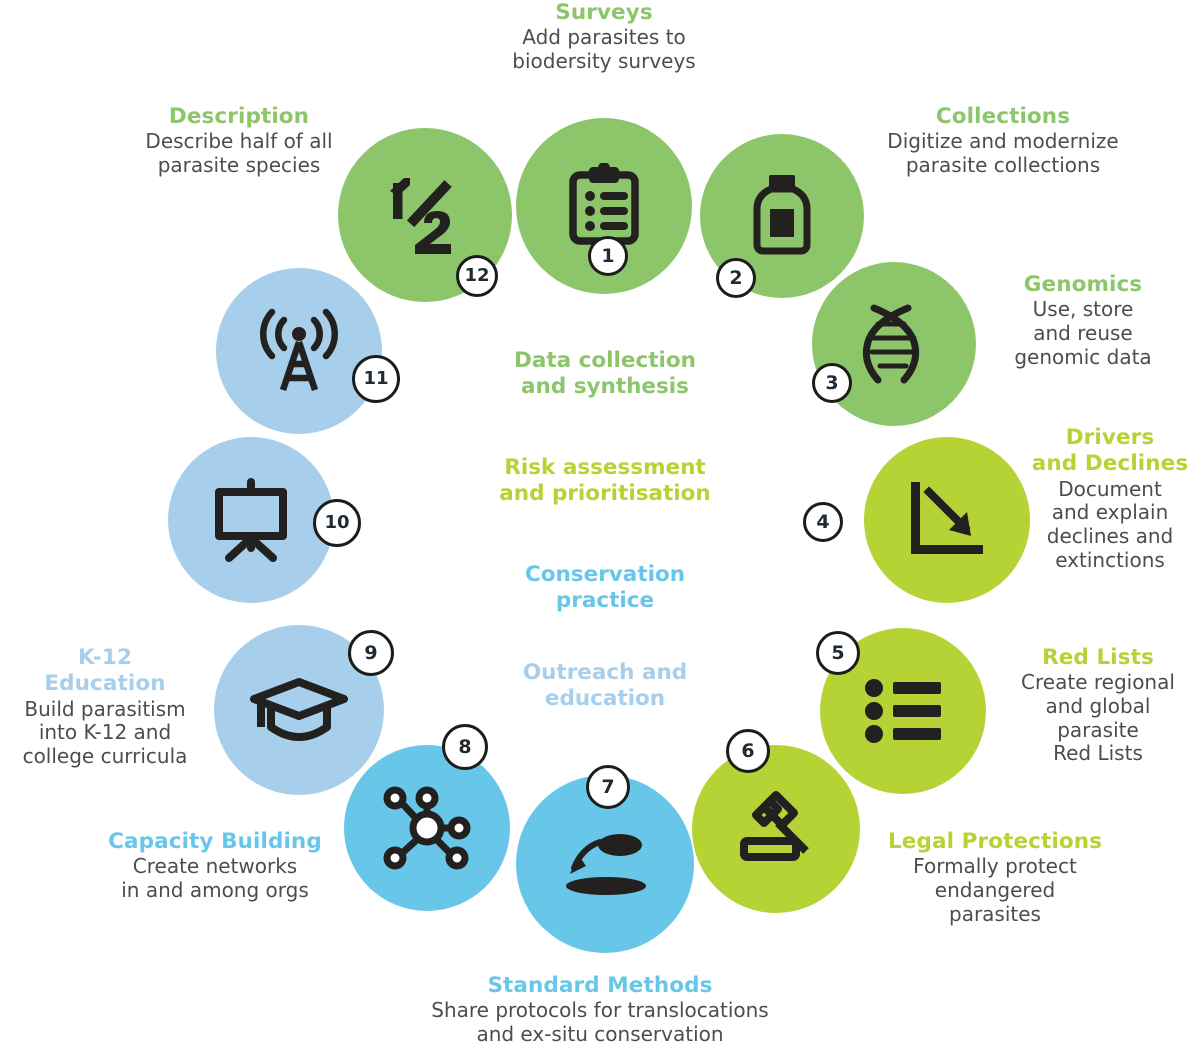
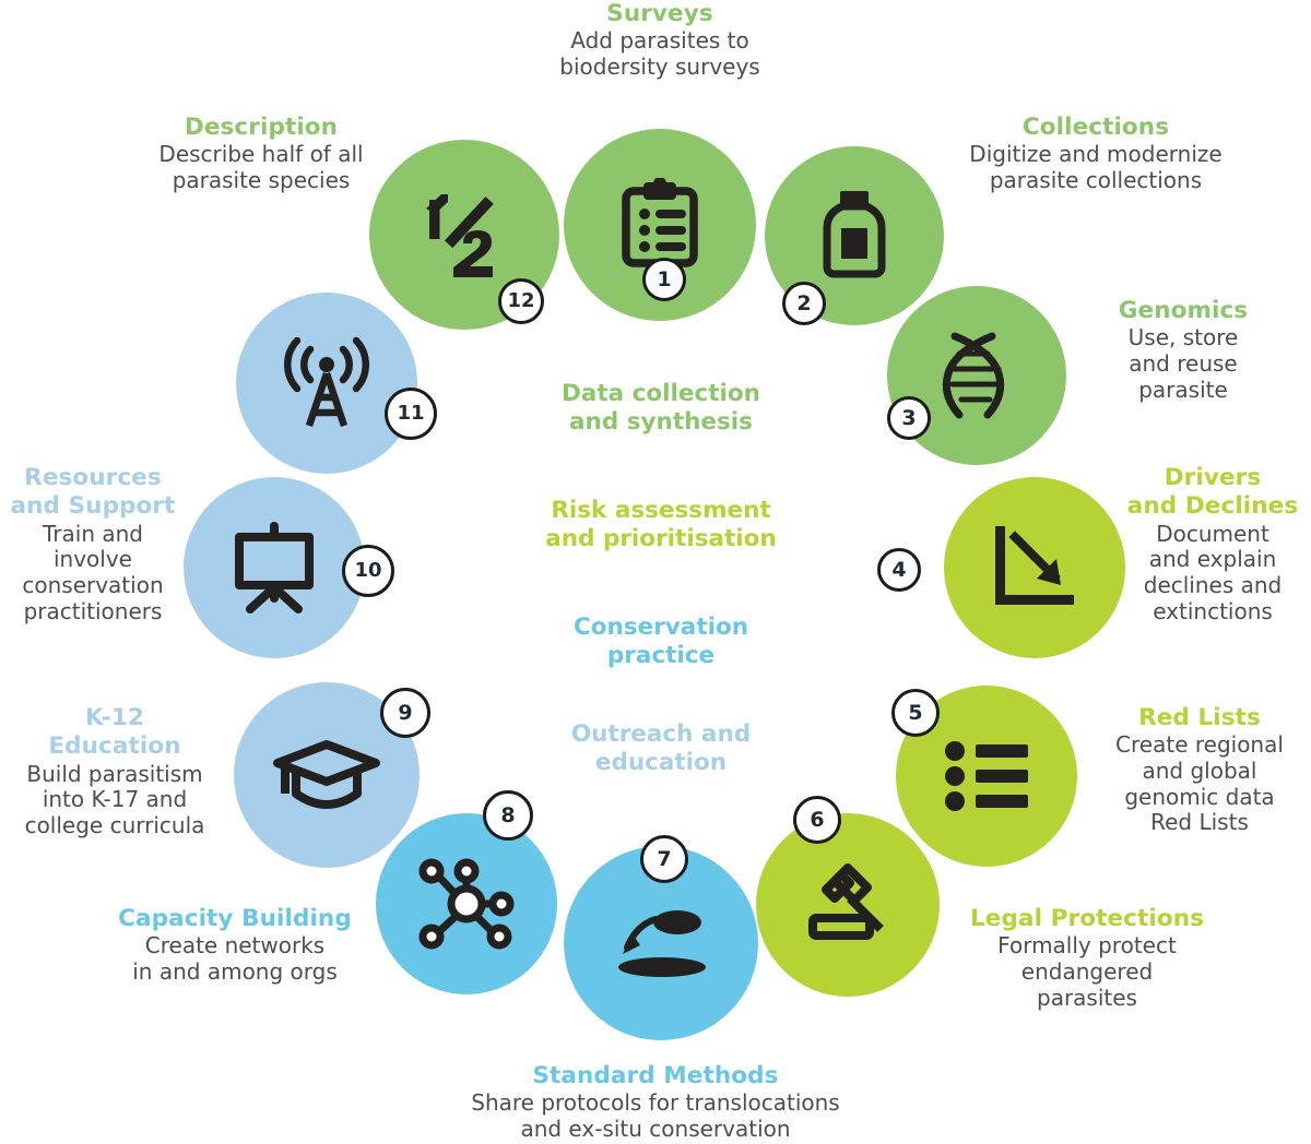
  1
  Surveys
  Add parasites to
  biodersity surveys
  12
  Description
  Describe half of all
  parasite species
  2
  Collections
  Digitize and modernize
  parasite collections
  3
  Genomics
  Use, store
  and reuse
- genomic data
+ parasite
  4
  Drivers
  and Declines
  Document
  and explain
  declines and
  extinctions
  5
  Red Lists
  Create regional
  and global
- parasite
+ genomic data
  Red Lists
  6
  Legal Protections
  Formally protect
  endangered
  parasites
  7
  Standard Methods
  Share protocols for translocations
  and ex-situ conservation
  8
  Capacity Building
  Create networks
  in and among orgs
  9
  K-12
  Education
  Build parasitism
- into K-12 and
+ into K-17 and
  college curricula
  10
+ Resources
+ and Support
+ Train and
+ involve
+ conservation
+ practitioners
  11
  Data collection
  and synthesis
  Risk assessment
  and prioritisation
  Conservation
  practice
  Outreach and
  education
